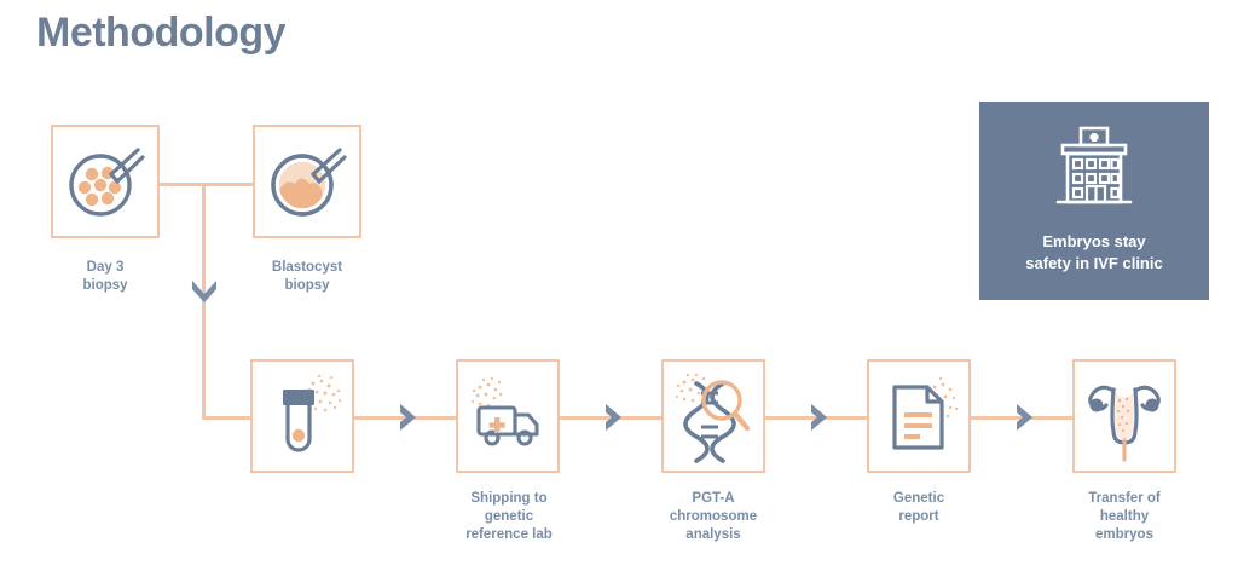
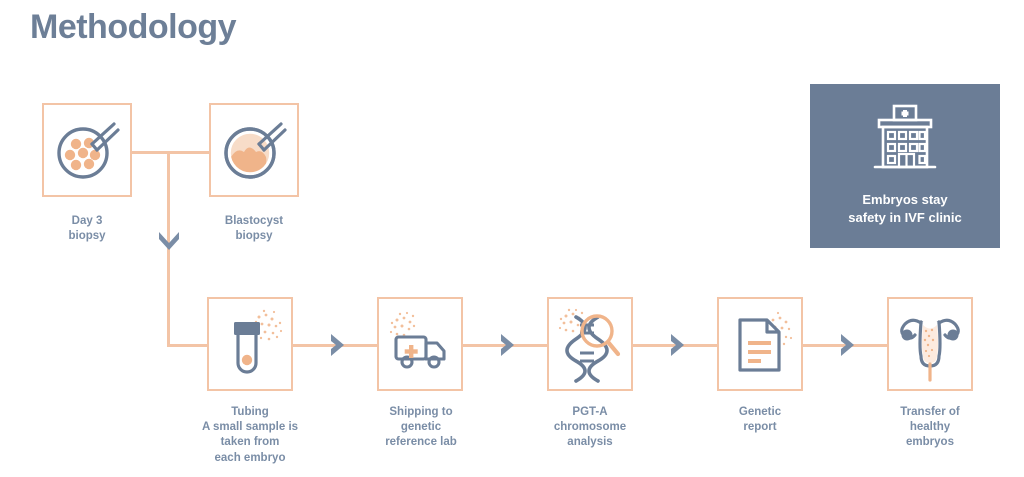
  Methodology
  Day 3
  biopsy
  Blastocyst
  biopsy
+ Tubing
+ A small sample is
+ taken from
+ each embryo
  Shipping to
  genetic
  reference lab
  PGT-A
  chromosome
  analysis
  Genetic
  report
  Transfer of
  healthy
  embryos
  Embryos stay
  safety in IVF clinic
